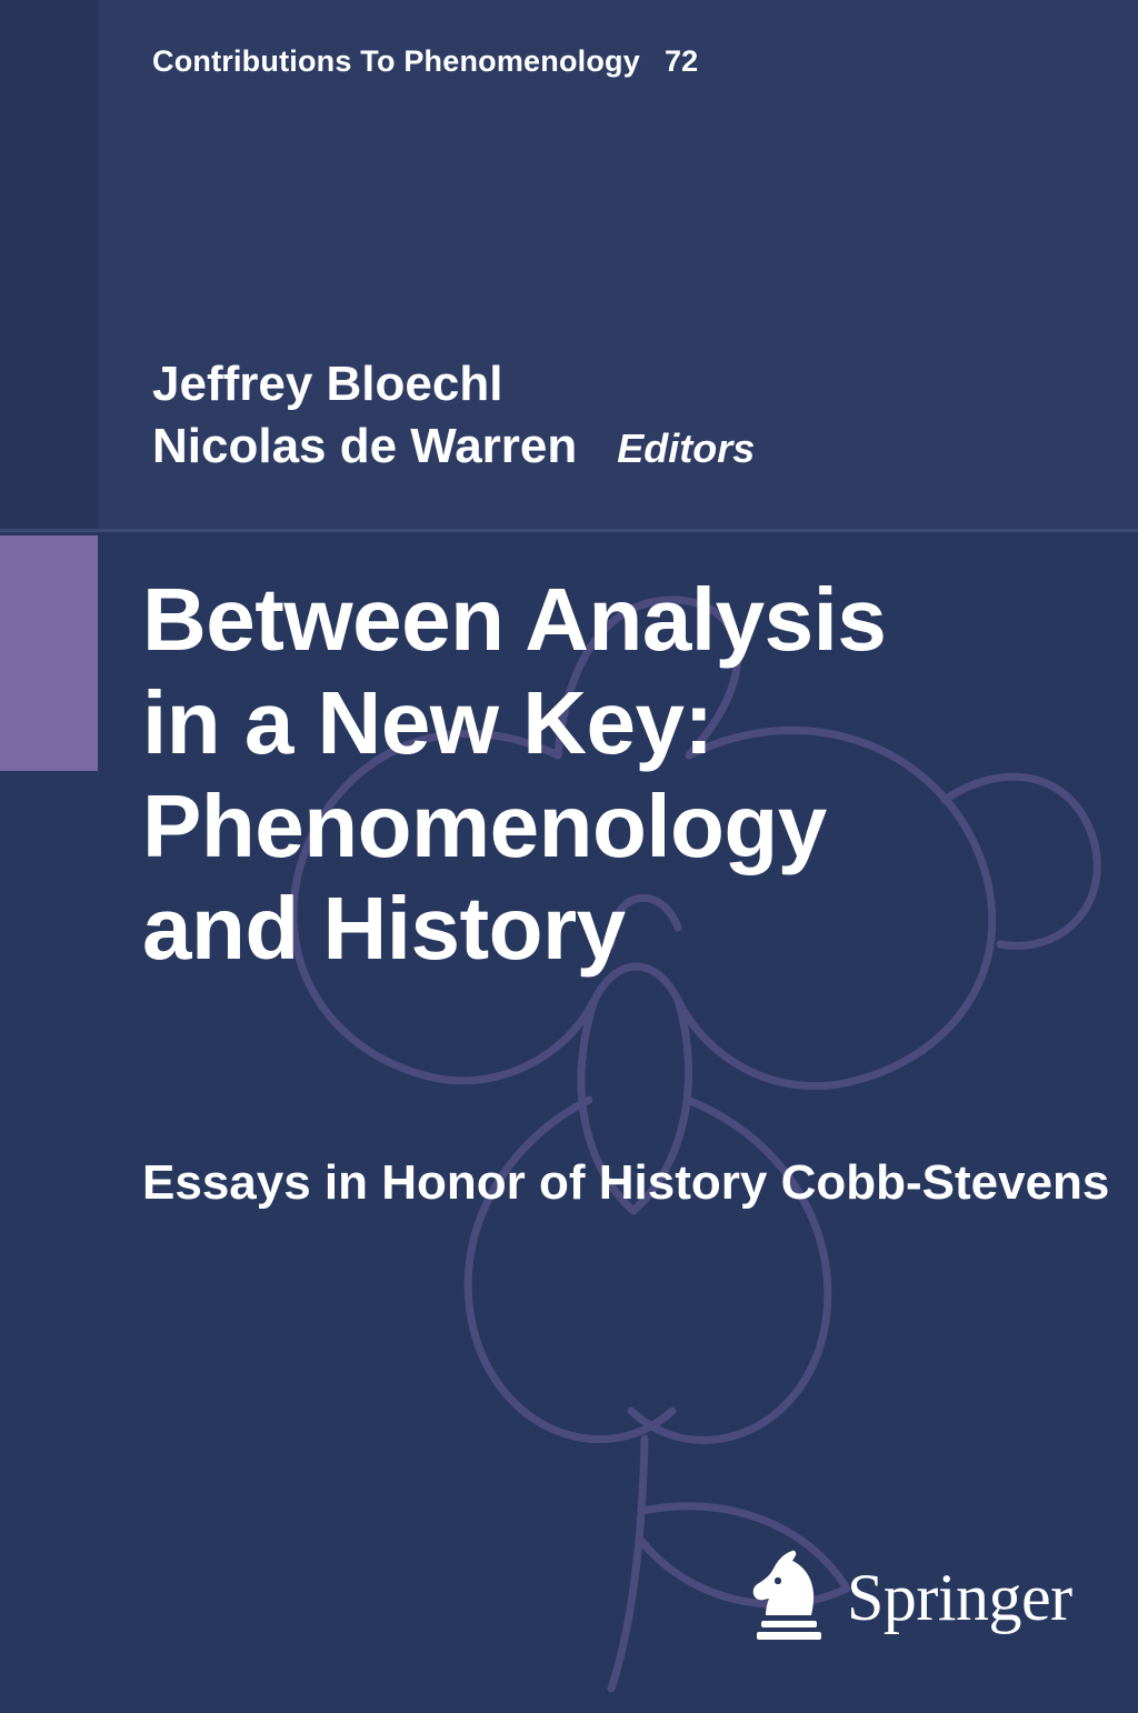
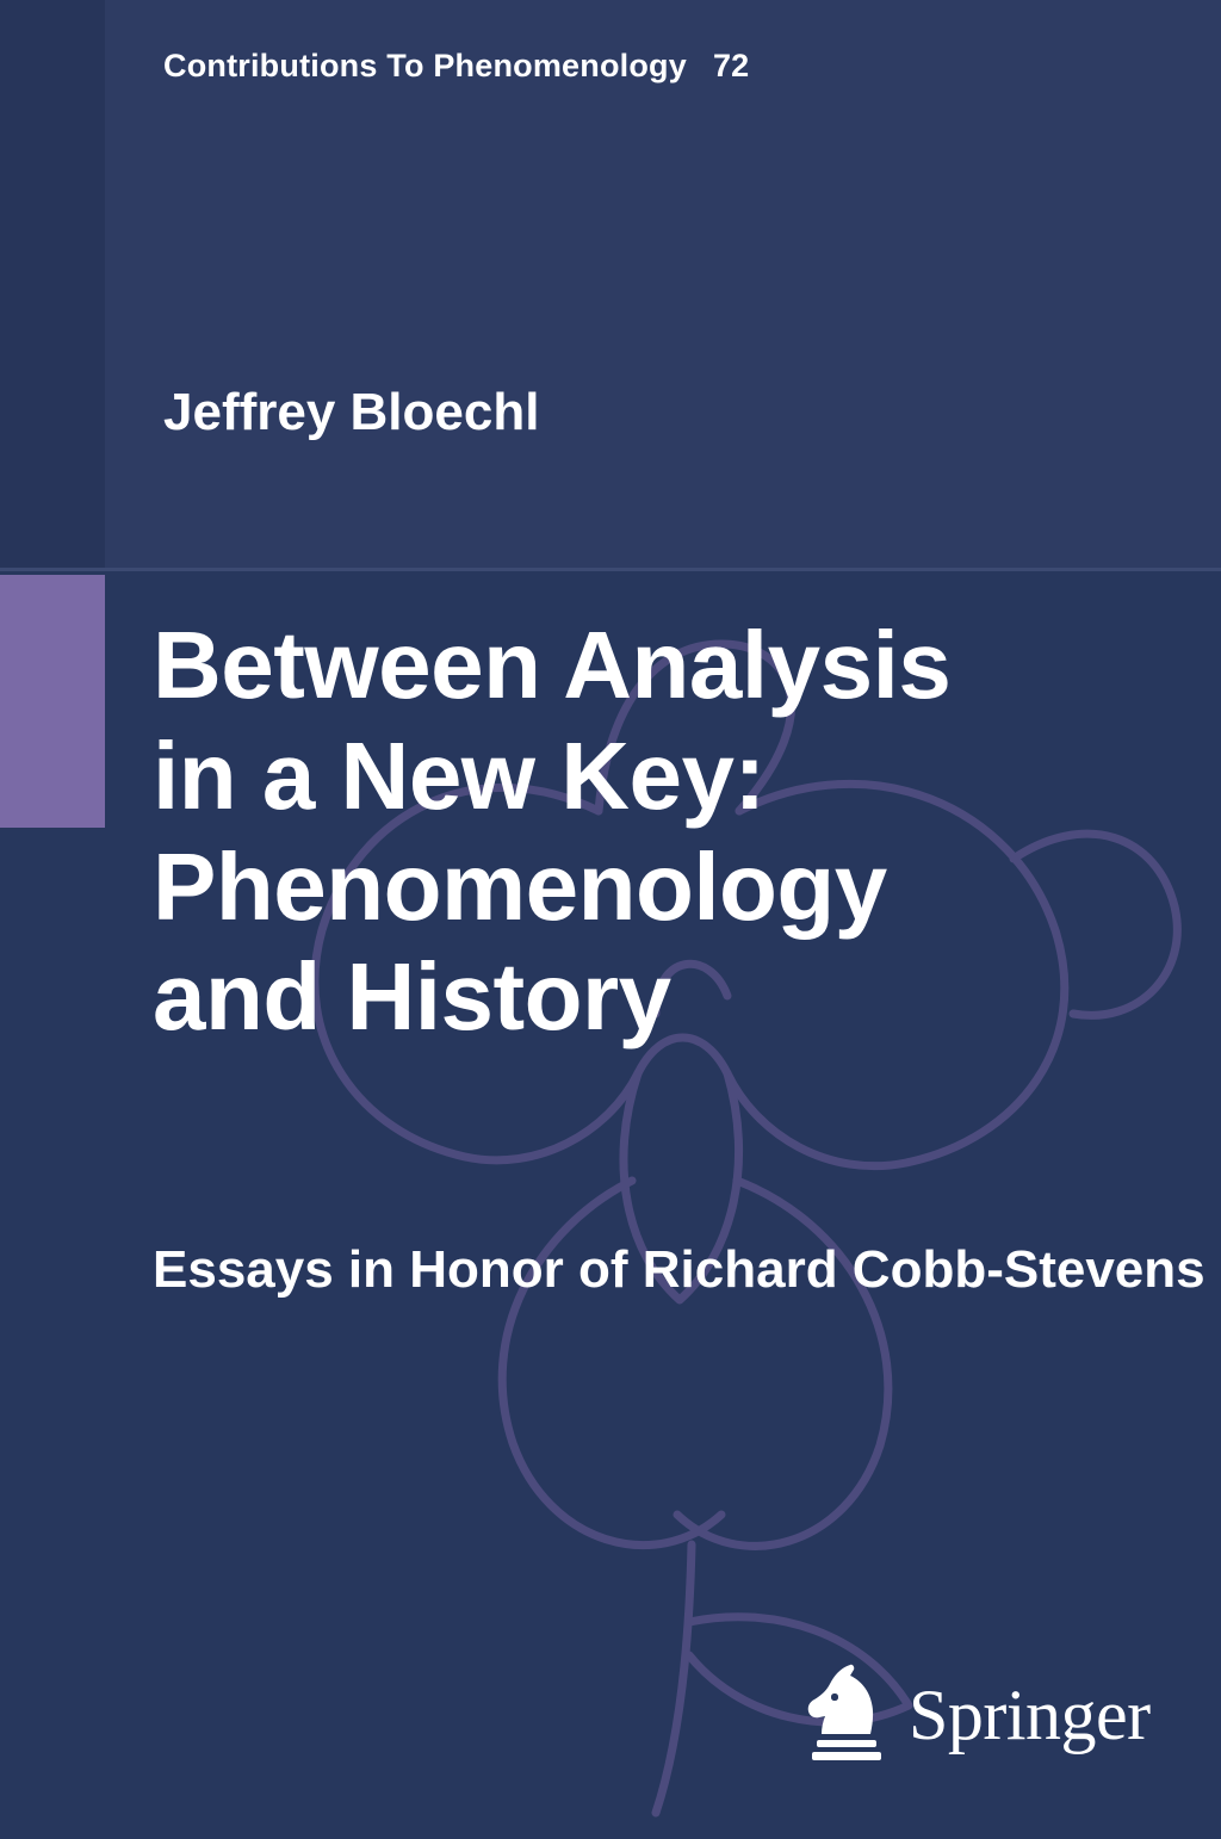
  Contributions To Phenomenology 72
  Jeffrey Bloechl
- Nicolas de Warren Editors
  Between Analysis
  in a New Key:
  Phenomenology
  and History
- Essays in Honor of History Cobb-Stevens
+ Essays in Honor of Richard Cobb-Stevens
  Springer
